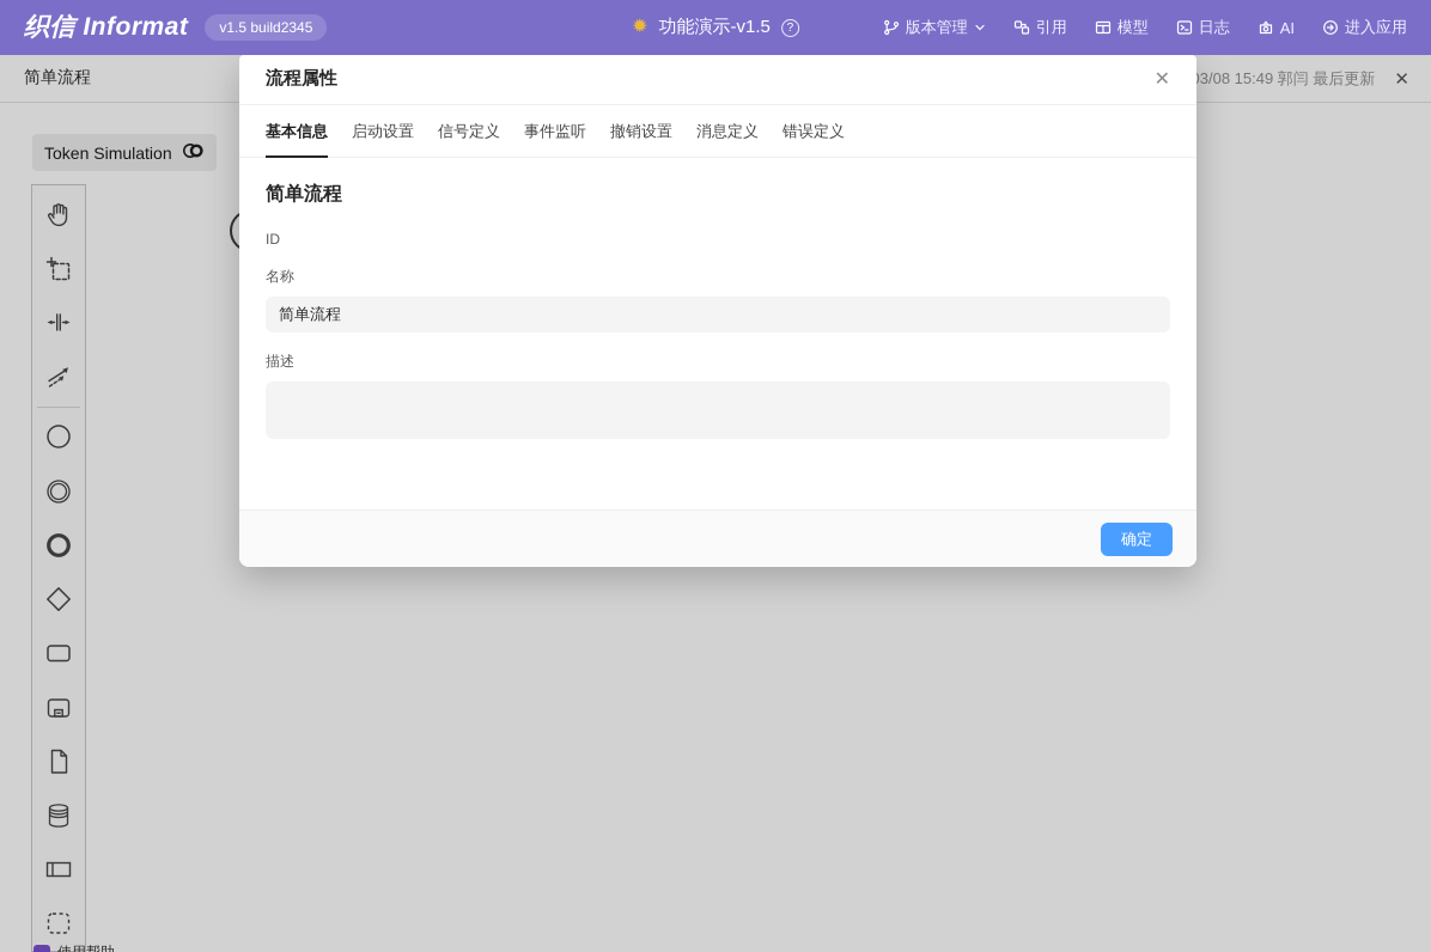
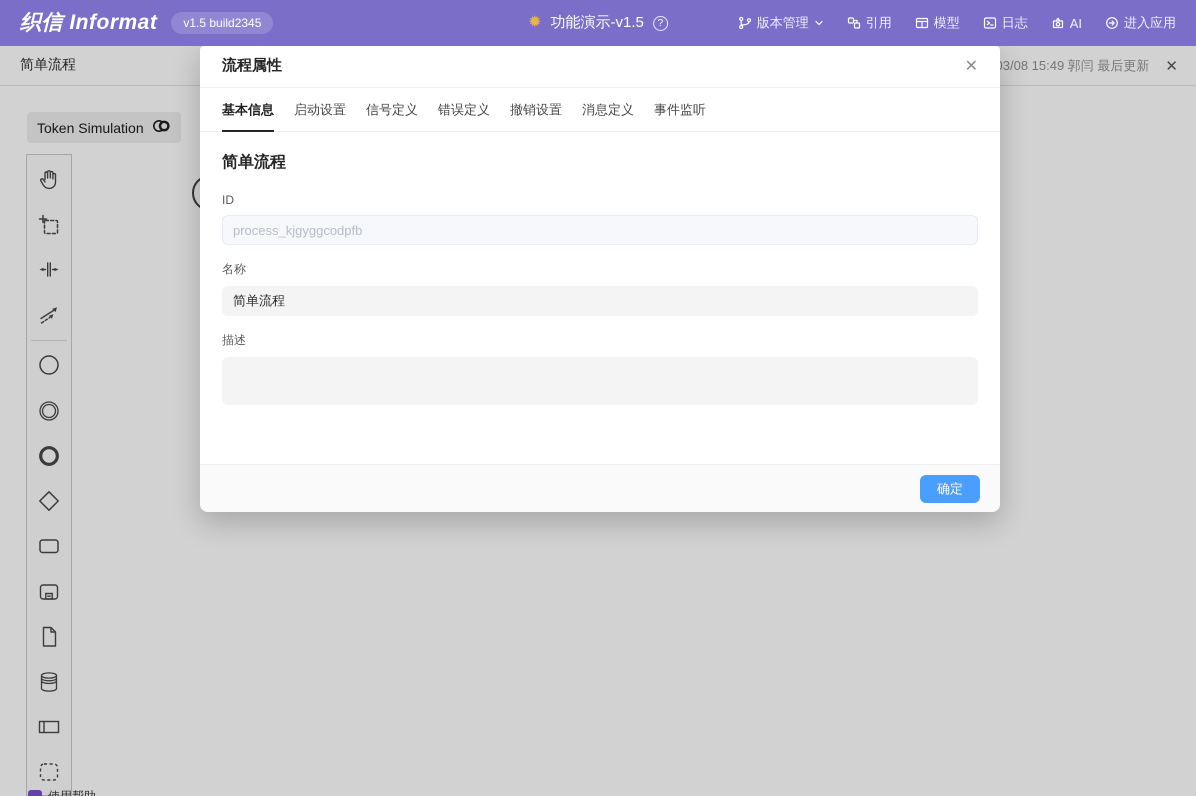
  织信 Informat
  v1.5 build2345
  ✹
  功能演示-v1.5
  ?
  版本管理
  引用
  模型
  日志
  AI
  进入应用
  简单流程
  3/08 15:49 郭闫 最后更新
  ✕
  Token Simulation
  流程属性
  ✕
  基本信息
  启动设置
  信号定义
- 事件监听
+ 错误定义
  撤销设置
  消息定义
- 错误定义
+ 事件监听
  简单流程
  ID
+ process_kjgyggcodpfb
  名称
  简单流程
  描述
  确定
